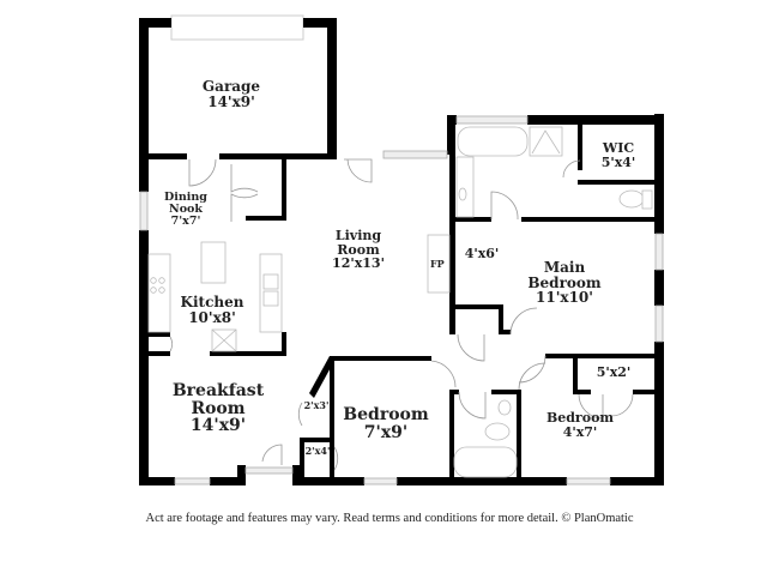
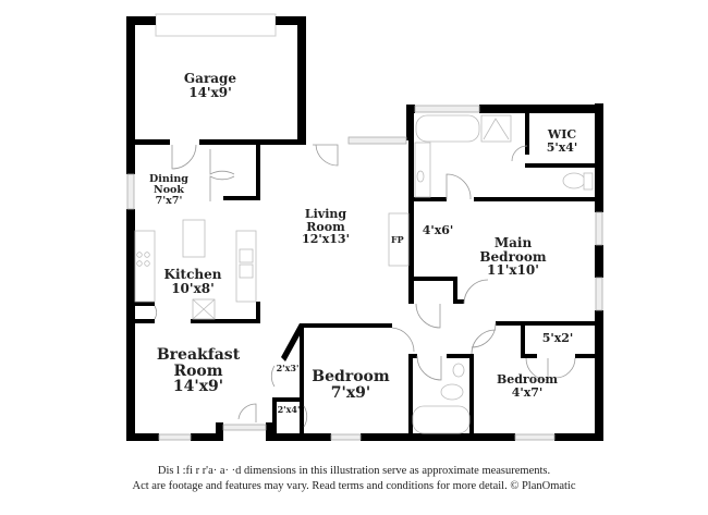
  Garage
  14'x9'
  Dining
  Nook
  7'x7'
  Kitchen
  10'x8'
  Living
  Room
  12'x13'
  Breakfast
  Room
  14'x9'
  Bedroom
  7'x9'
  Bedroom
  4'x7'
  Main
  Bedroom
  11'x10'
  WIC
  5'x4'
  4'x6'
  5'x2'
  2'x3'
  2'x4'
  FP
+ Dis l :fi r r'a· a· ·d dimensions in this illustration serve as approximate measurements.
  Act are footage and features may vary. Read terms and conditions for more detail. © PlanOmatic
